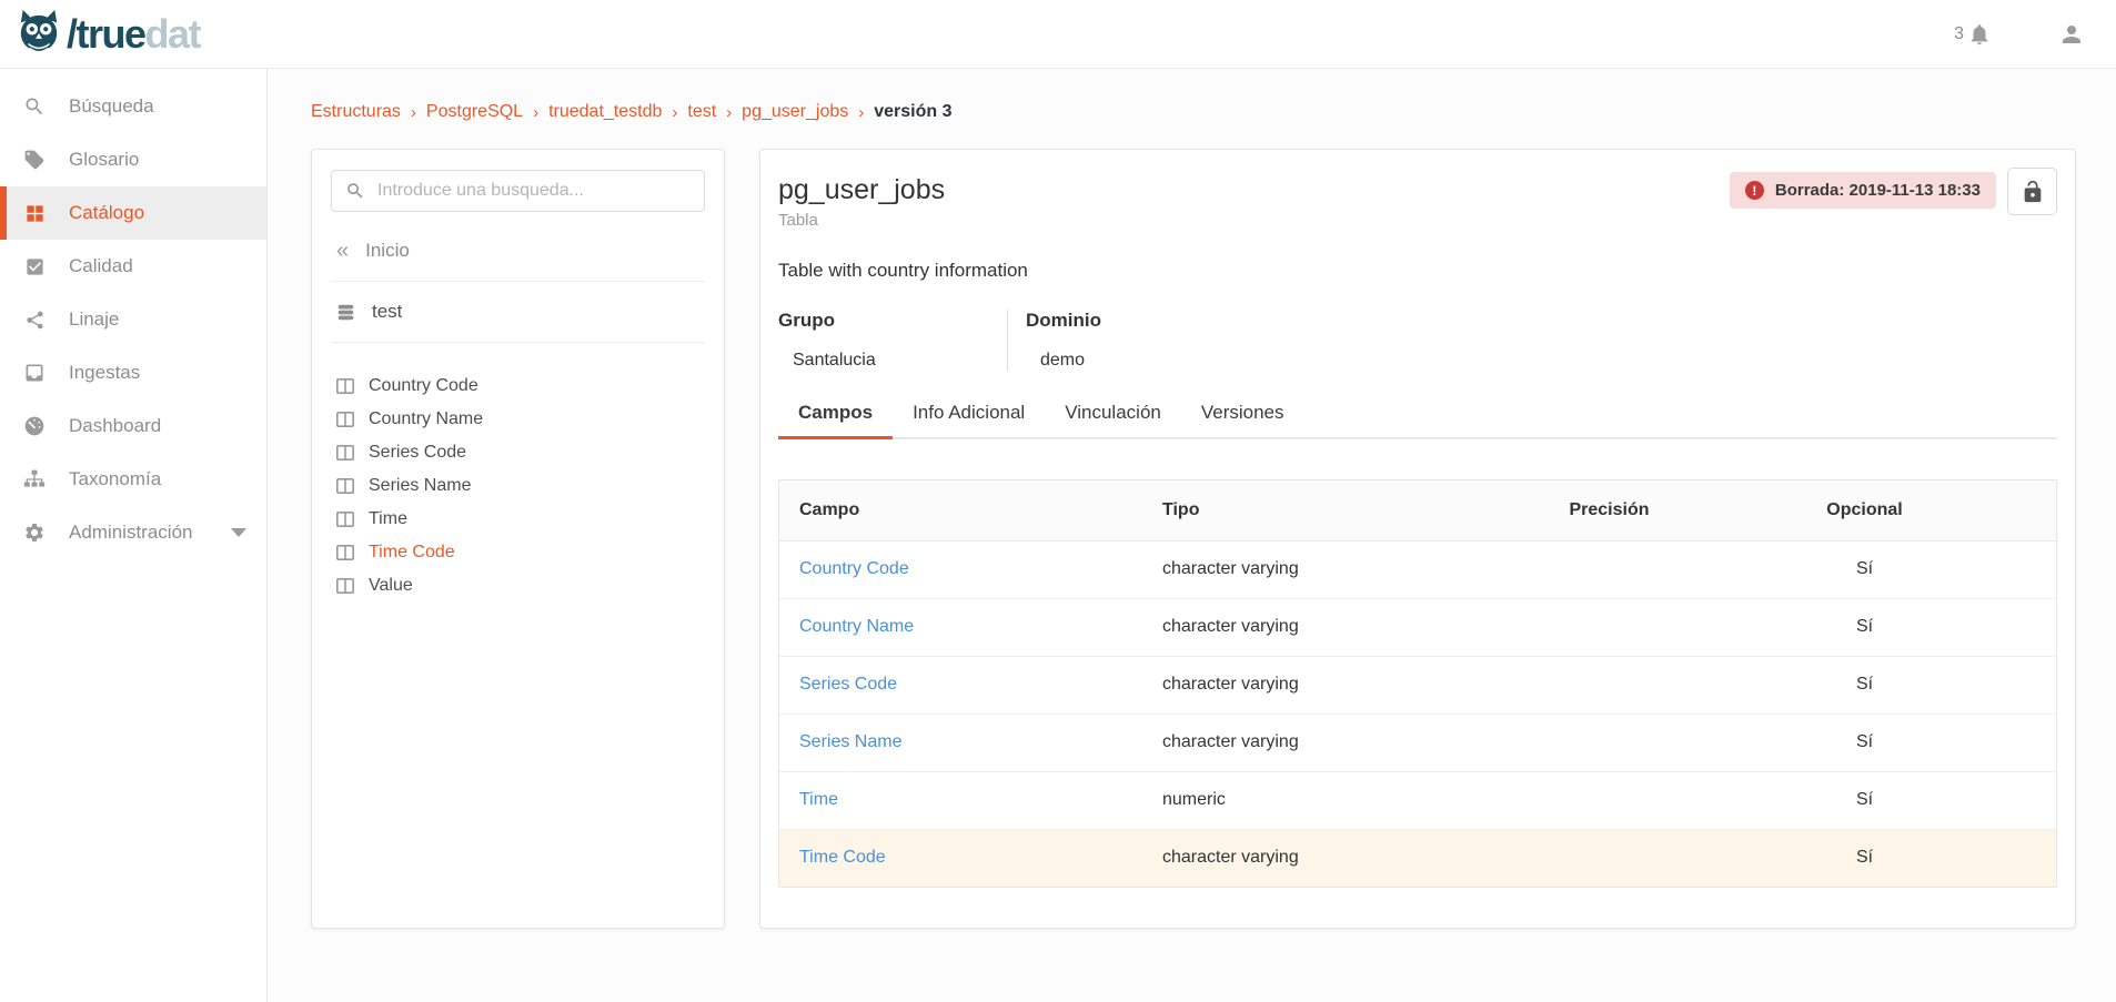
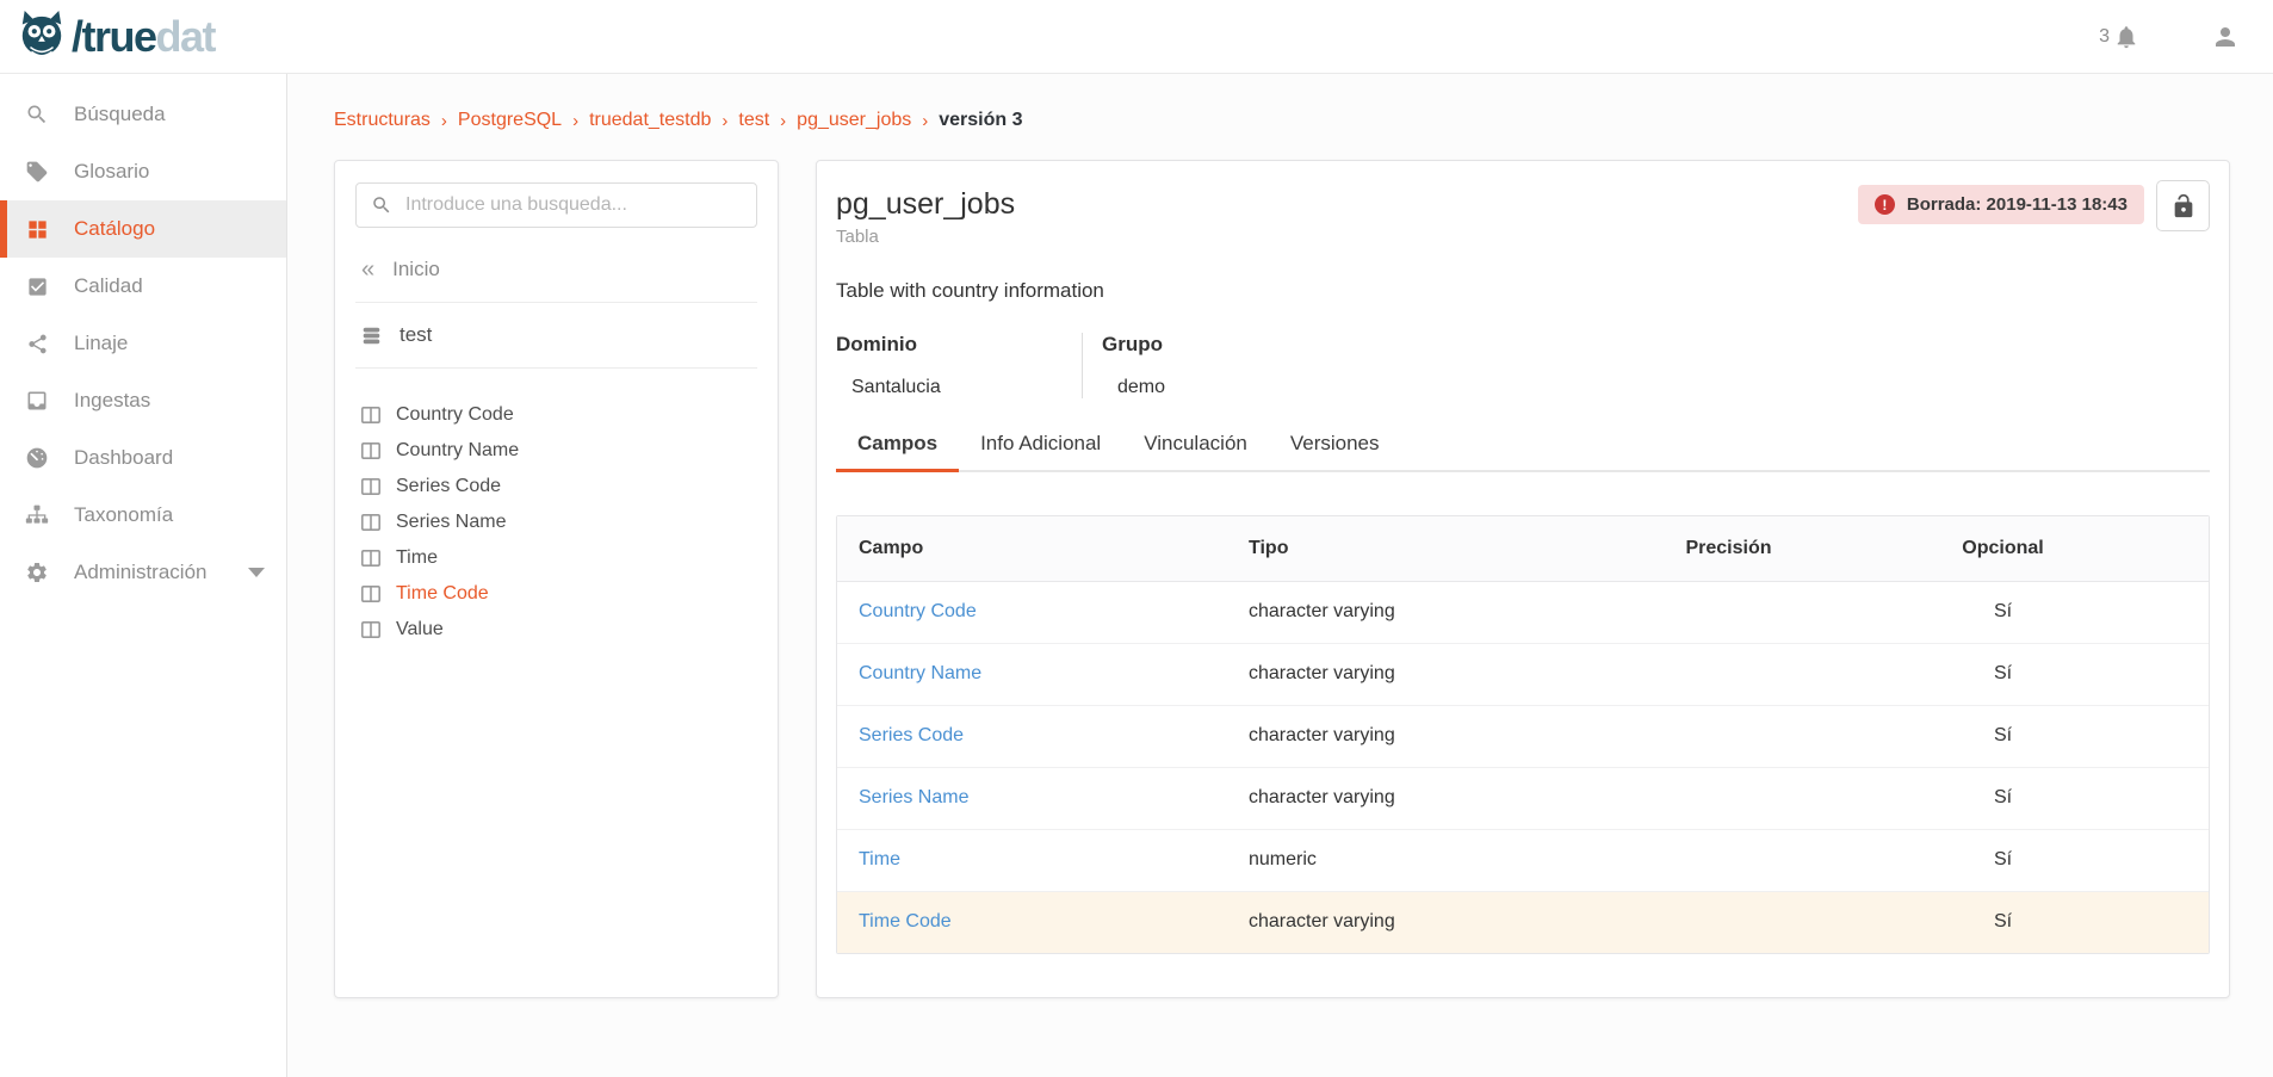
  /truedat
  3
  Búsqueda
  Glosario
  Catálogo
  Calidad
  Linaje
  Ingestas
  Dashboard
  Taxonomía
  Administración
  Estructuras
  ›
  PostgreSQL
  ›
  truedat_testdb
  ›
  test
  ›
  pg_user_jobs
  ›
  versión 3
  Introduce una busqueda...
  «
  Inicio
  test
  Country Code
  Country Name
  Series Code
  Series Name
  Time
  Time Code
  Value
  pg_user_jobs
  Tabla
  !
- Borrada: 2019-11-13 18:33
+ Borrada: 2019-11-13 18:43
  Table with country information
- Grupo
+ Dominio
  Santalucia
- Dominio
+ Grupo
  demo
  Campos
  Info Adicional
  Vinculación
  Versiones
  Campo	Tipo	Precisión	Opcional
  Country Code	character varying		Sí
  Country Name	character varying		Sí
  Series Code	character varying		Sí
  Series Name	character varying		Sí
  Time	numeric		Sí
  Time Code	character varying		Sí
